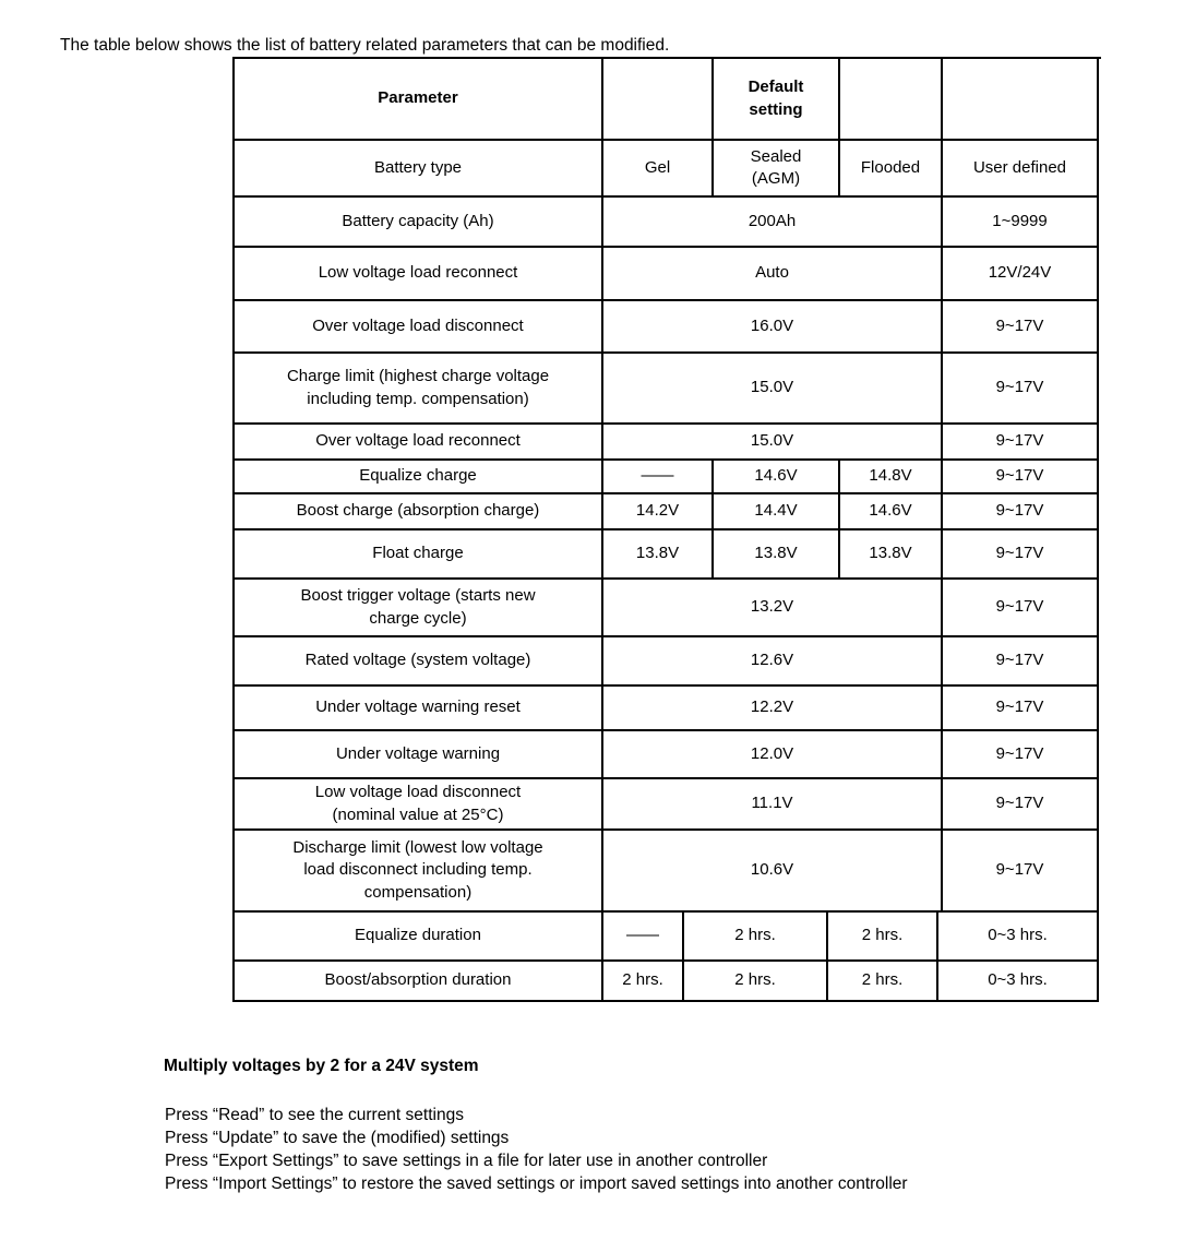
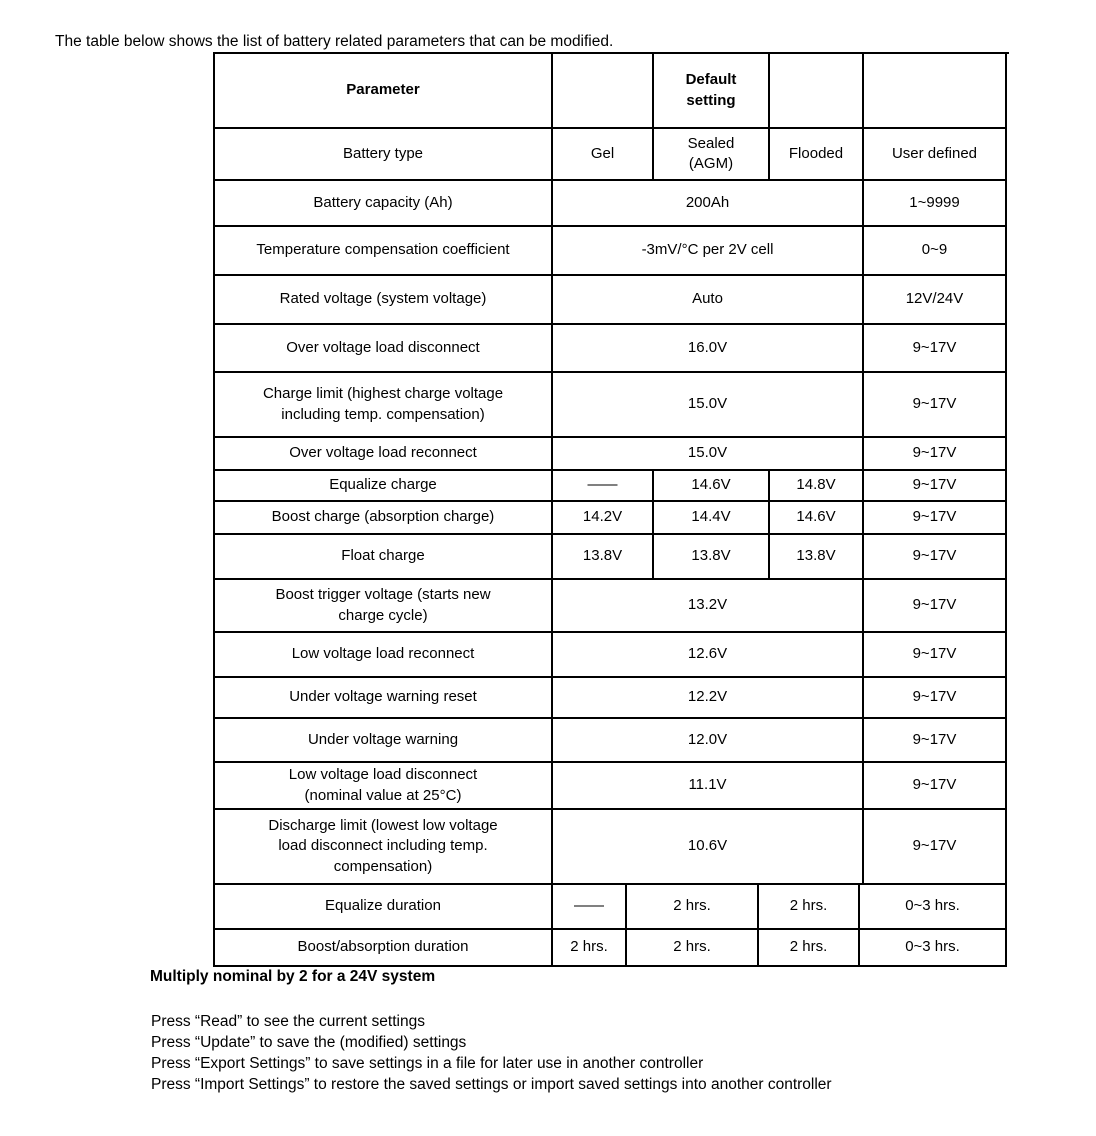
  The table below shows the list of battery related parameters that can be modified.
  Parameter
  Default
  setting
  Battery type
  Gel
  Sealed
  (AGM)
  Flooded
  User defined
  Battery capacity (Ah)
  200Ah
  1~9999
+ Temperature compensation coefficient
+ -3mV/°C per 2V cell
+ 0~9
- Low voltage load reconnect
+ Rated voltage (system voltage)
  Auto
  12V/24V
  Over voltage load disconnect
  16.0V
  9~17V
  Charge limit (highest charge voltage
  including temp. compensation)
  15.0V
  9~17V
  Over voltage load reconnect
  15.0V
  9~17V
  Equalize charge
  ——
  14.6V
  14.8V
  9~17V
  Boost charge (absorption charge)
  14.2V
  14.4V
  14.6V
  9~17V
  Float charge
  13.8V
  13.8V
  13.8V
  9~17V
  Boost trigger voltage (starts new
  charge cycle)
  13.2V
  9~17V
- Rated voltage (system voltage)
+ Low voltage load reconnect
  12.6V
  9~17V
  Under voltage warning reset
  12.2V
  9~17V
  Under voltage warning
  12.0V
  9~17V
  Low voltage load disconnect
  (nominal value at 25°C)
  11.1V
  9~17V
  Discharge limit (lowest low voltage
  load disconnect including temp.
  compensation)
  10.6V
  9~17V
  Equalize duration
  ——
  2 hrs.
  2 hrs.
  0~3 hrs.
  Boost/absorption duration
  2 hrs.
  2 hrs.
  2 hrs.
  0~3 hrs.
- Multiply voltages by 2 for a 24V system
+ Multiply nominal by 2 for a 24V system
  Press “Read” to see the current settings
  Press “Update” to save the (modified) settings
  Press “Export Settings” to save settings in a file for later use in another controller
  Press “Import Settings” to restore the saved settings or import saved settings into another controller
